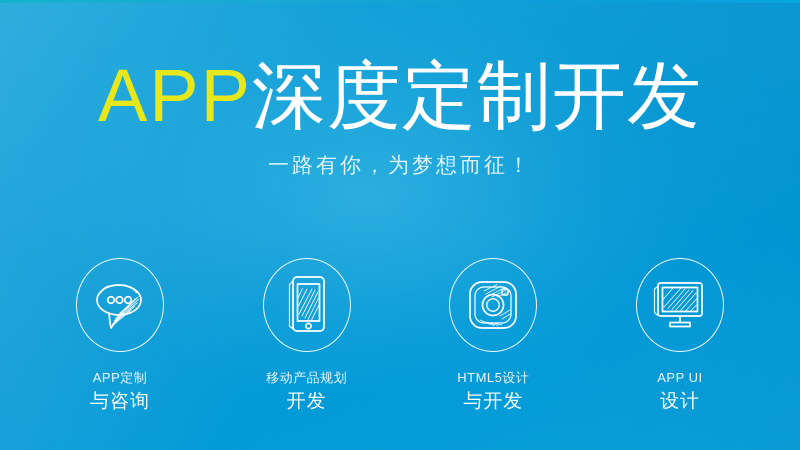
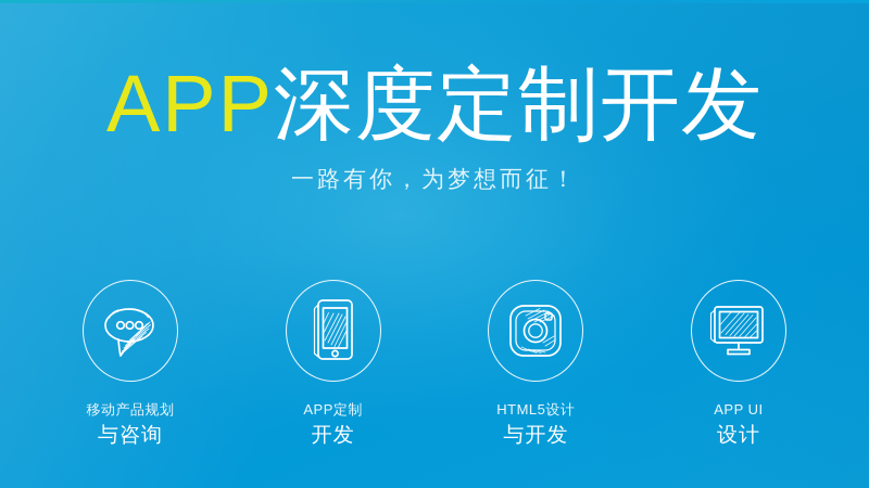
  APP深度定制开发
  一路有你，为梦想而征！
- APP定制
+ 移动产品规划
  与咨询
- 移动产品规划
+ APP定制
  开发
  HTML5设计
  与开发
  APP UI
  设计
